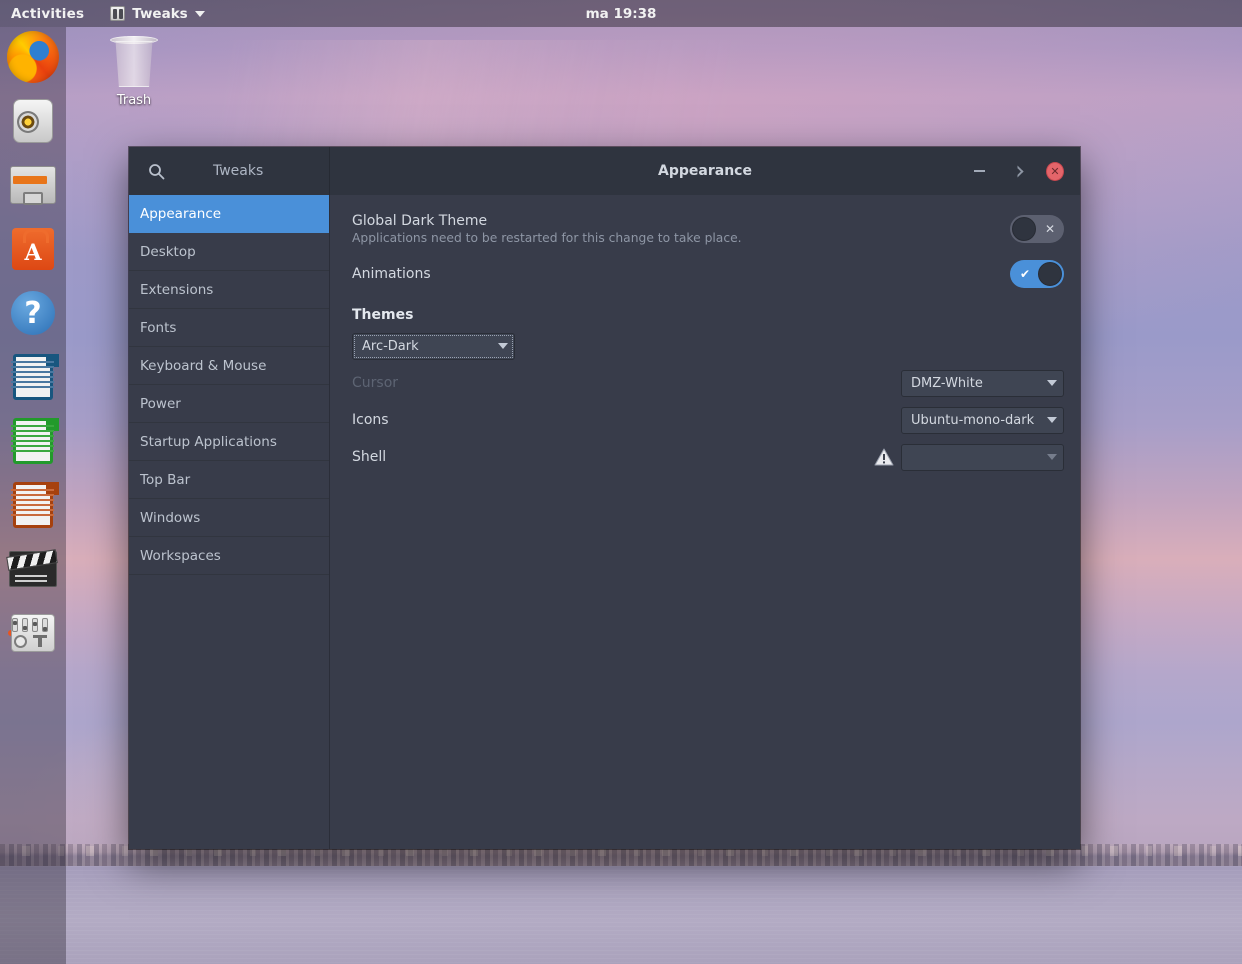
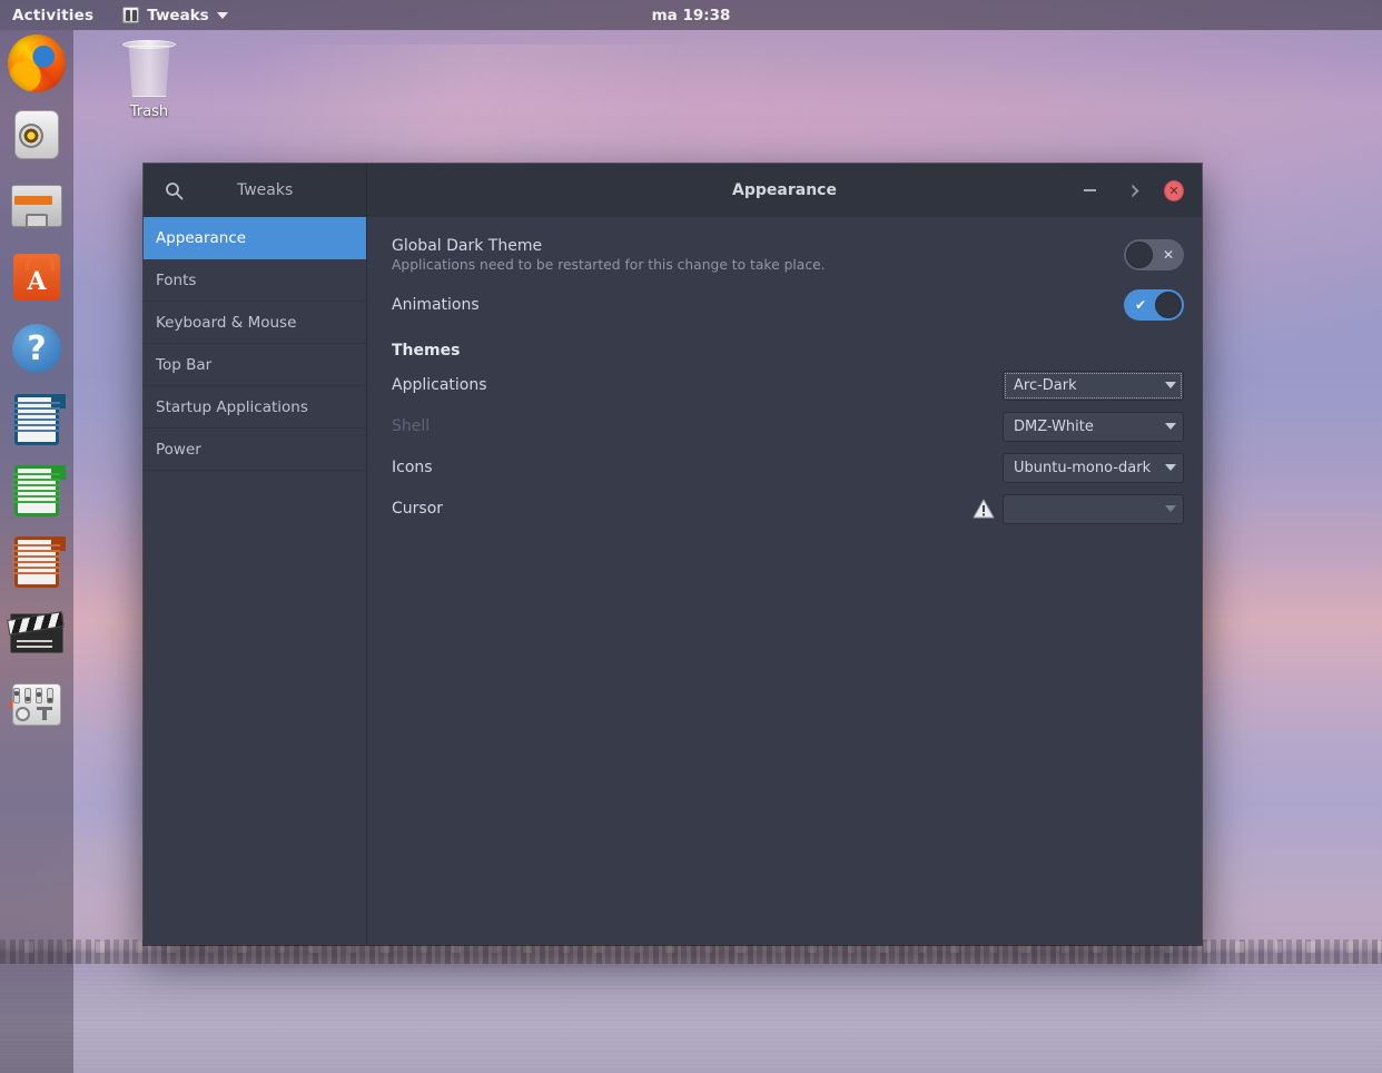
  Activities
  Tweaks
  ma 19:38
  Trash
  Tweaks
  Appearance
  ✕
  Appearance
- Desktop
- Extensions
  Fonts
  Keyboard & Mouse
- Power
+ Top Bar
  Startup Applications
- Top Bar
+ Power
- Windows
- Workspaces
  Global Dark Theme
  Applications need to be restarted for this change to take place.
  ✕
  Animations
  ✔
  Themes
+ Applications
  Arc-Dark
- Cursor
+ Shell
  DMZ-White
  Icons
  Ubuntu-mono-dark
- Shell
+ Cursor
